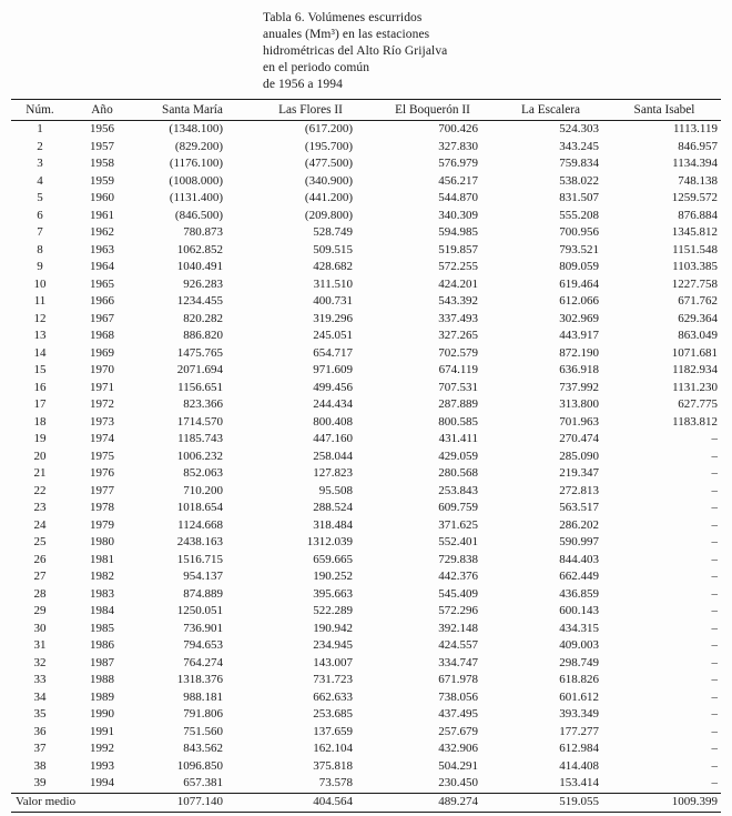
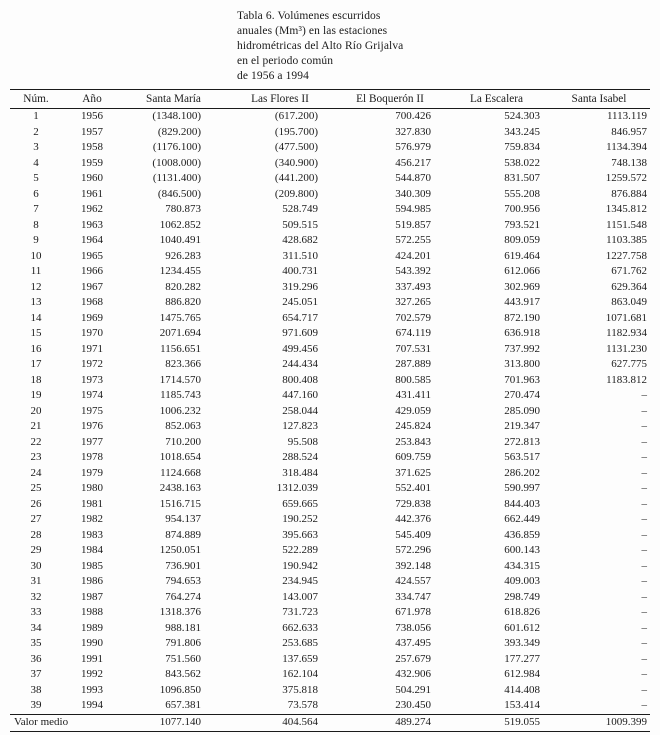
  Tabla 6. Volúmenes escurridos
  anuales (Mm³) en las estaciones
  hidrométricas del Alto Río Grijalva
  en el periodo común
  de 1956 a 1994
  Núm.	Año	Santa María	Las Flores II	El Boquerón II	La Escalera	Santa Isabel
  1	1956	(1348.100)	(617.200)	700.426	524.303	1113.119
  2	1957	(829.200)	(195.700)	327.830	343.245	846.957
  3	1958	(1176.100)	(477.500)	576.979	759.834	1134.394
  4	1959	(1008.000)	(340.900)	456.217	538.022	748.138
  5	1960	(1131.400)	(441.200)	544.870	831.507	1259.572
  6	1961	(846.500)	(209.800)	340.309	555.208	876.884
  7	1962	780.873	528.749	594.985	700.956	1345.812
  8	1963	1062.852	509.515	519.857	793.521	1151.548
  9	1964	1040.491	428.682	572.255	809.059	1103.385
  10	1965	926.283	311.510	424.201	619.464	1227.758
  11	1966	1234.455	400.731	543.392	612.066	671.762
  12	1967	820.282	319.296	337.493	302.969	629.364
  13	1968	886.820	245.051	327.265	443.917	863.049
  14	1969	1475.765	654.717	702.579	872.190	1071.681
  15	1970	2071.694	971.609	674.119	636.918	1182.934
  16	1971	1156.651	499.456	707.531	737.992	1131.230
  17	1972	823.366	244.434	287.889	313.800	627.775
  18	1973	1714.570	800.408	800.585	701.963	1183.812
  19	1974	1185.743	447.160	431.411	270.474	–
  20	1975	1006.232	258.044	429.059	285.090	–
- 21	1976	852.063	127.823	280.568	219.347	–
+ 21	1976	852.063	127.823	245.824	219.347	–
  22	1977	710.200	95.508	253.843	272.813	–
  23	1978	1018.654	288.524	609.759	563.517	–
  24	1979	1124.668	318.484	371.625	286.202	–
  25	1980	2438.163	1312.039	552.401	590.997	–
  26	1981	1516.715	659.665	729.838	844.403	–
  27	1982	954.137	190.252	442.376	662.449	–
  28	1983	874.889	395.663	545.409	436.859	–
  29	1984	1250.051	522.289	572.296	600.143	–
  30	1985	736.901	190.942	392.148	434.315	–
  31	1986	794.653	234.945	424.557	409.003	–
  32	1987	764.274	143.007	334.747	298.749	–
  33	1988	1318.376	731.723	671.978	618.826	–
  34	1989	988.181	662.633	738.056	601.612	–
  35	1990	791.806	253.685	437.495	393.349	–
  36	1991	751.560	137.659	257.679	177.277	–
  37	1992	843.562	162.104	432.906	612.984	–
  38	1993	1096.850	375.818	504.291	414.408	–
  39	1994	657.381	73.578	230.450	153.414	–
  Valor medio	1077.140	404.564	489.274	519.055	1009.399
